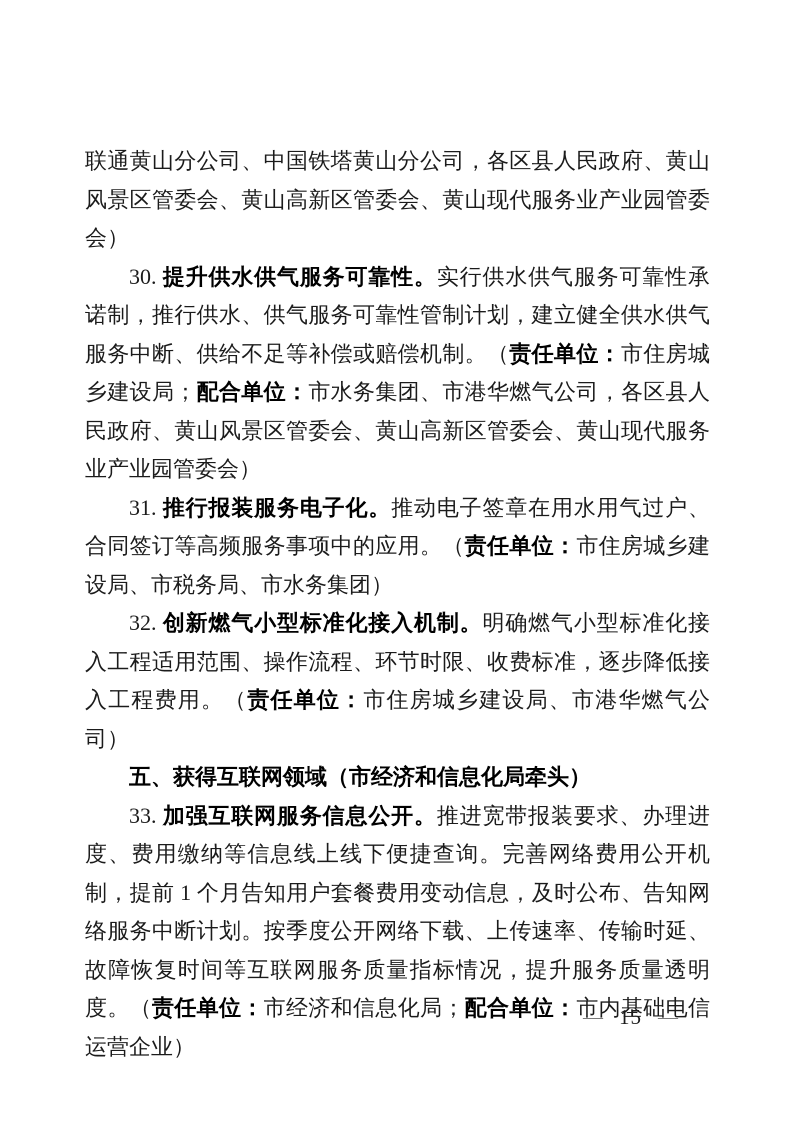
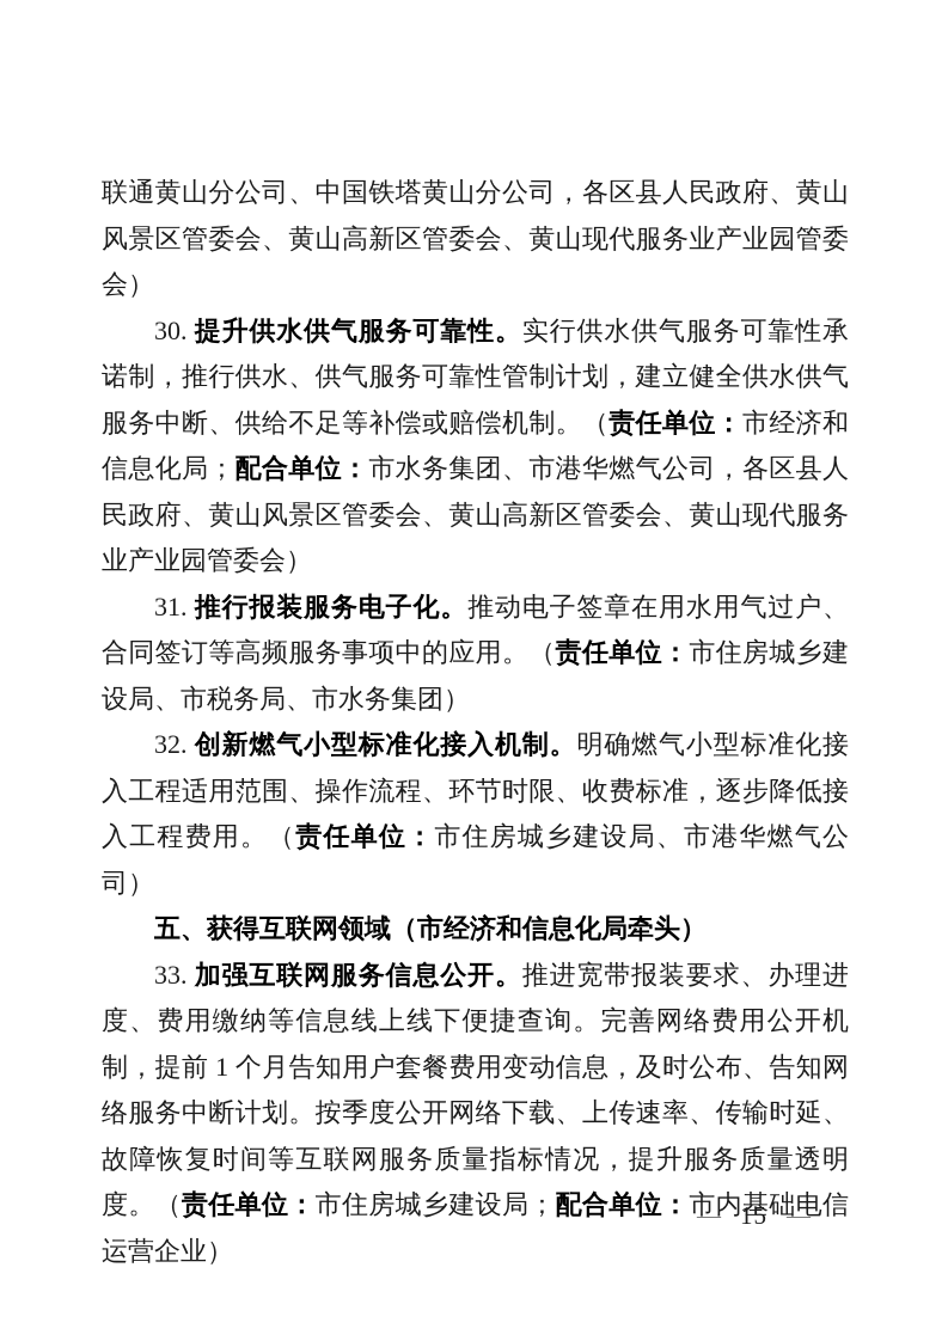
  联通黄山分公司、中国铁塔黄山分公司，各区县人民政府、黄山风景区管委会、黄山高新区管委会、黄山现代服务业产业园管委会）
- 30. 提升供水供气服务可靠性。实行供水供气服务可靠性承诺制，推行供水、供气服务可靠性管制计划，建立健全供水供气服务中断、供给不足等补偿或赔偿机制。（责任单位：市住房城乡建设局；配合单位：市水务集团、市港华燃气公司，各区县人民政府、黄山风景区管委会、黄山高新区管委会、黄山现代服务业产业园管委会）
+ 30. 提升供水供气服务可靠性。实行供水供气服务可靠性承诺制，推行供水、供气服务可靠性管制计划，建立健全供水供气服务中断、供给不足等补偿或赔偿机制。（责任单位：市经济和信息化局；配合单位：市水务集团、市港华燃气公司，各区县人民政府、黄山风景区管委会、黄山高新区管委会、黄山现代服务业产业园管委会）
  31. 推行报装服务电子化。推动电子签章在用水用气过户、合同签订等高频服务事项中的应用。（责任单位：市住房城乡建设局、市税务局、市水务集团）
  32. 创新燃气小型标准化接入机制。明确燃气小型标准化接入工程适用范围、操作流程、环节时限、收费标准，逐步降低接入工程费用。（责任单位：市住房城乡建设局、市港华燃气公司）
  五、获得互联网领域（市经济和信息化局牵头）
- 33. 加强互联网服务信息公开。推进宽带报装要求、办理进度、费用缴纳等信息线上线下便捷查询。完善网络费用公开机制，提前 1 个月告知用户套餐费用变动信息，及时公布、告知网络服务中断计划。按季度公开网络下载、上传速率、传输时延、故障恢复时间等互联网服务质量指标情况，提升服务质量透明度。（责任单位：市经济和信息化局；配合单位：市内基础电信运营企业）
+ 33. 加强互联网服务信息公开。推进宽带报装要求、办理进度、费用缴纳等信息线上线下便捷查询。完善网络费用公开机制，提前 1 个月告知用户套餐费用变动信息，及时公布、告知网络服务中断计划。按季度公开网络下载、上传速率、传输时延、故障恢复时间等互联网服务质量指标情况，提升服务质量透明度。（责任单位：市住房城乡建设局；配合单位：市内基础电信运营企业）
  —
  15
  —
